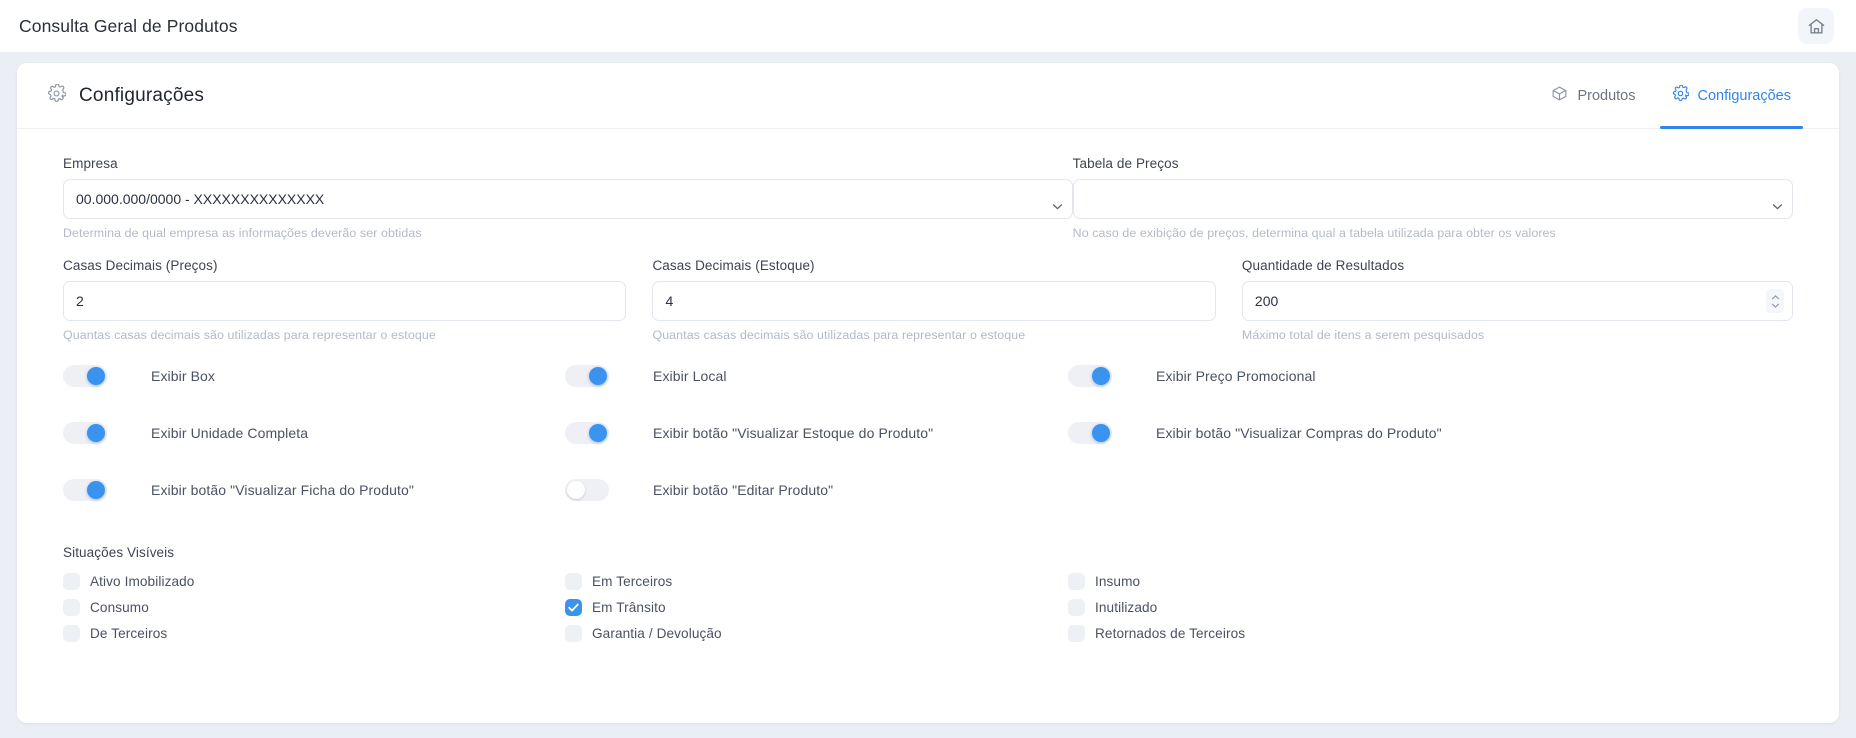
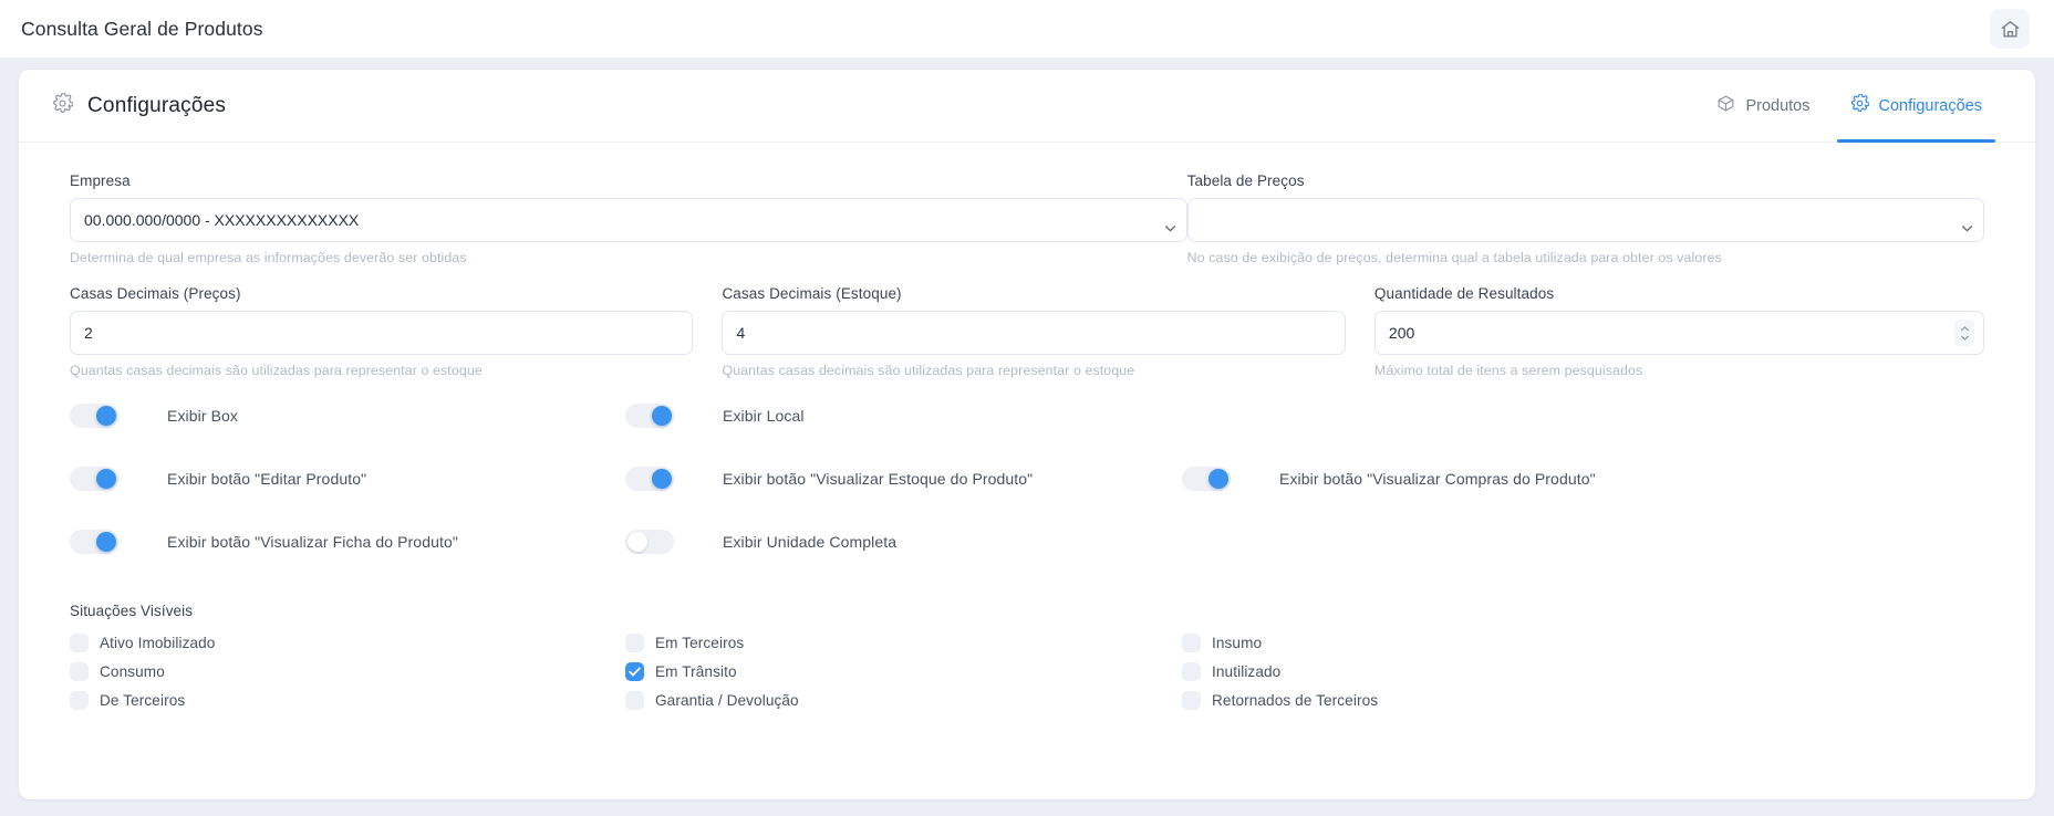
  Consulta Geral de Produtos
  Configurações
  Produtos
  Configurações
  Empresa
  00.000.000/0000 - XXXXXXXXXXXXXX
  Determina de qual empresa as informações deverão ser obtidas
  Tabela de Preços
  No caso de exibição de preços, determina qual a tabela utilizada para obter os valores
  Casas Decimais (Preços)
  2
  Quantas casas decimais são utilizadas para representar o estoque
  Casas Decimais (Estoque)
  4
  Quantas casas decimais são utilizadas para representar o estoque
  Quantidade de Resultados
  200
  Máximo total de itens a serem pesquisados
  Exibir Box
  Exibir Local
- Exibir Preço Promocional
- Exibir Unidade Completa
+ Exibir botão "Editar Produto"
  Exibir botão "Visualizar Estoque do Produto"
  Exibir botão "Visualizar Compras do Produto"
  Exibir botão "Visualizar Ficha do Produto"
- Exibir botão "Editar Produto"
+ Exibir Unidade Completa
  Situações Visíveis
  Ativo Imobilizado
  Em Terceiros
  Insumo
  Consumo
  Em Trânsito
  Inutilizado
  De Terceiros
  Garantia / Devolução
  Retornados de Terceiros
